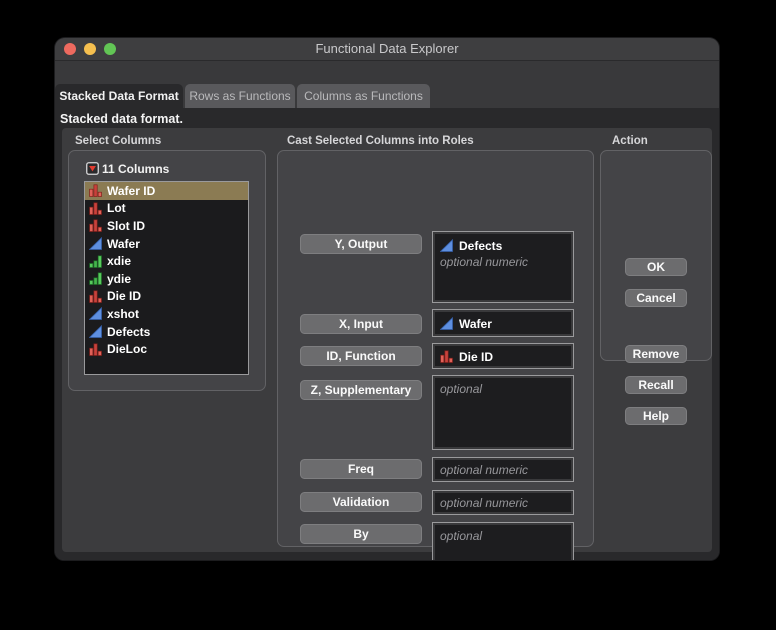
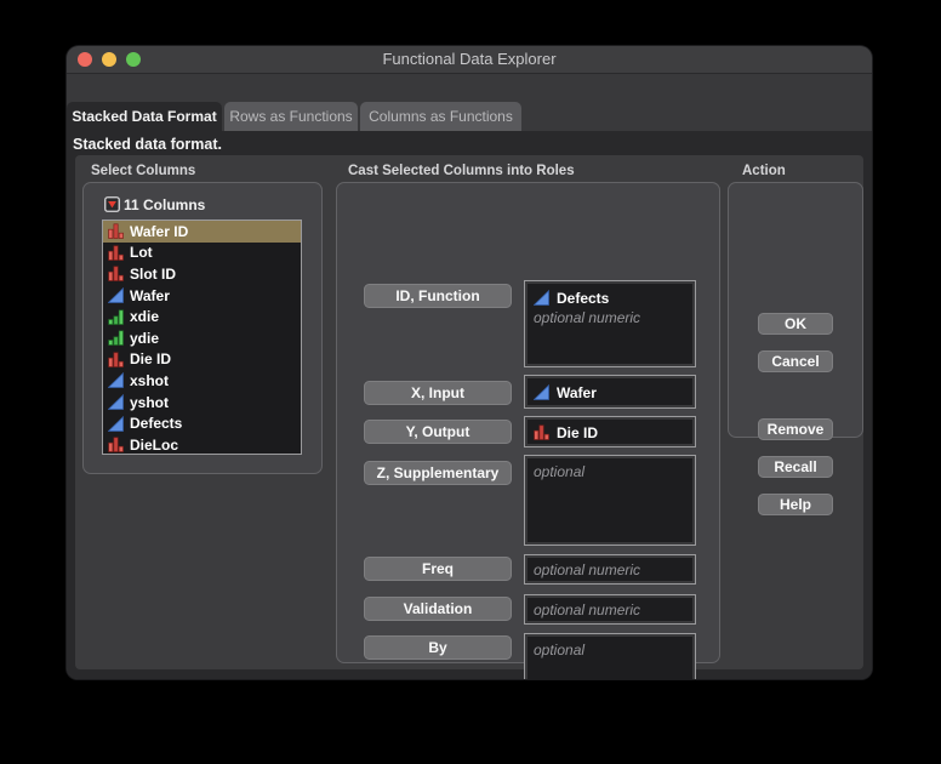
  Functional Data Explorer
  Stacked Data Format
  Rows as Functions
  Columns as Functions
  Stacked data format.
  Select Columns
  11 Columns
  Wafer ID
  Lot
  Slot ID
  Wafer
  xdie
  ydie
  Die ID
  xshot
+ yshot
  Defects
  DieLoc
  Cast Selected Columns into Roles
- Y, Output
+ ID, Function
  X, Input
- ID, Function
+ Y, Output
  Z, Supplementary
  Freq
  Validation
  By
  Defects
  optional numeric
  Wafer
  Die ID
  optional
  optional numeric
  optional numeric
  optional
  Action
  OK
  Cancel
  Remove
  Recall
  Help
